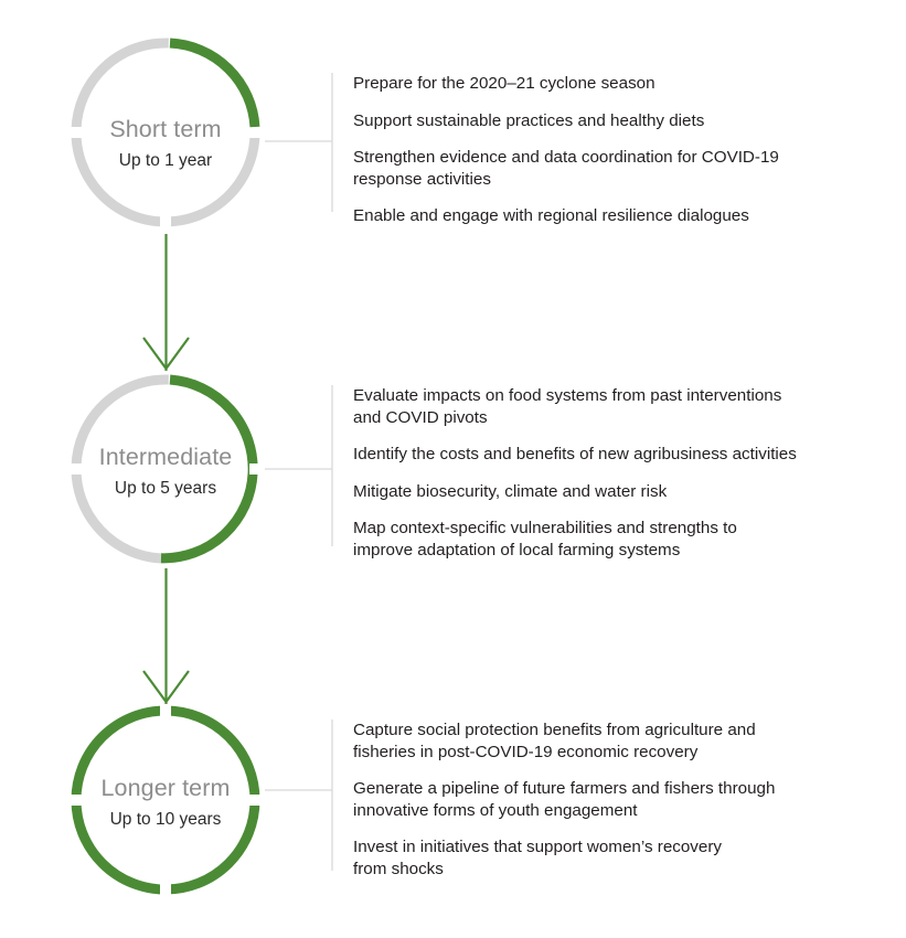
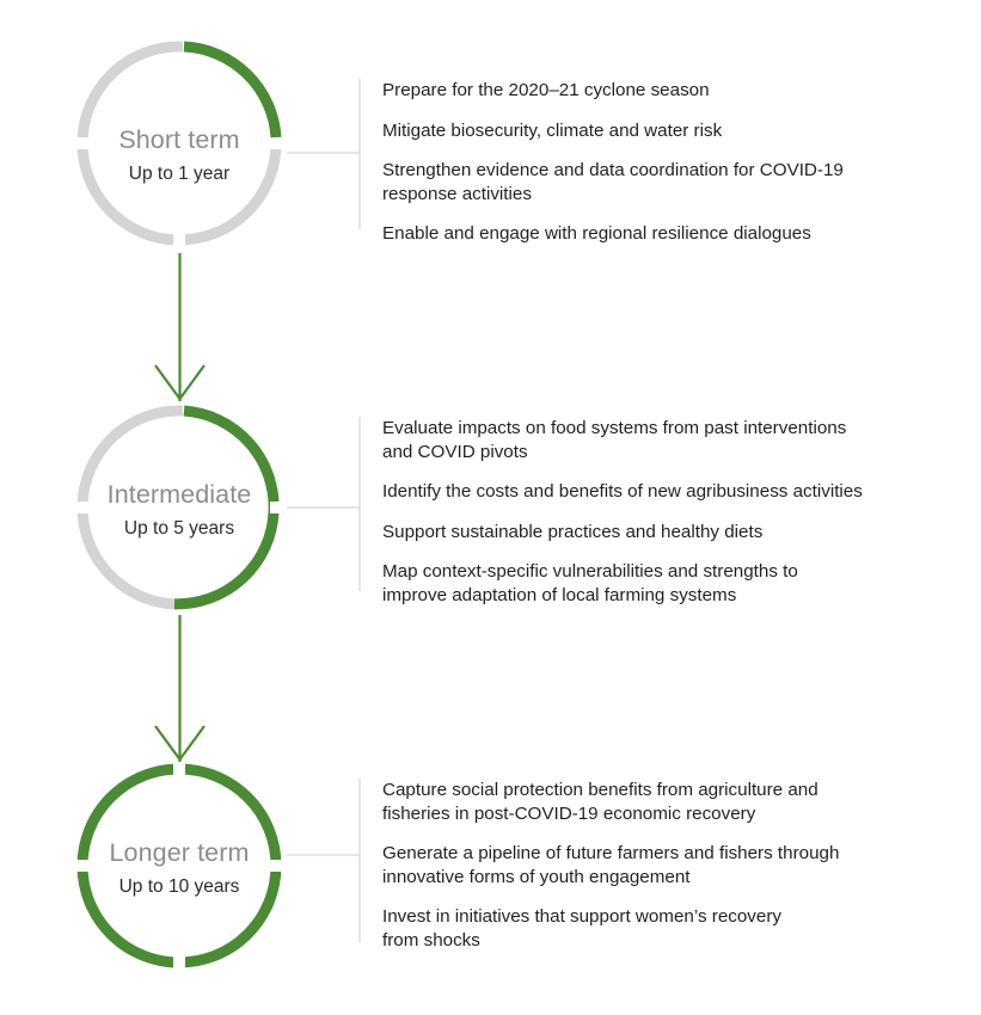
  Short term
  Up to 1 year
  Prepare for the 2020–21 cyclone season
- Support sustainable practices and healthy diets
+ Mitigate biosecurity, climate and water risk
  Strengthen evidence and data coordination for COVID-19
  response activities
  Enable and engage with regional resilience dialogues
  Intermediate
  Up to 5 years
  Evaluate impacts on food systems from past interventions
  and COVID pivots
  Identify the costs and benefits of new agribusiness activities
- Mitigate biosecurity, climate and water risk
+ Support sustainable practices and healthy diets
  Map context-specific vulnerabilities and strengths to
  improve adaptation of local farming systems
  Longer term
  Up to 10 years
  Capture social protection benefits from agriculture and
  fisheries in post-COVID-19 economic recovery
  Generate a pipeline of future farmers and fishers through
  innovative forms of youth engagement
  Invest in initiatives that support women’s recovery
  from shocks
